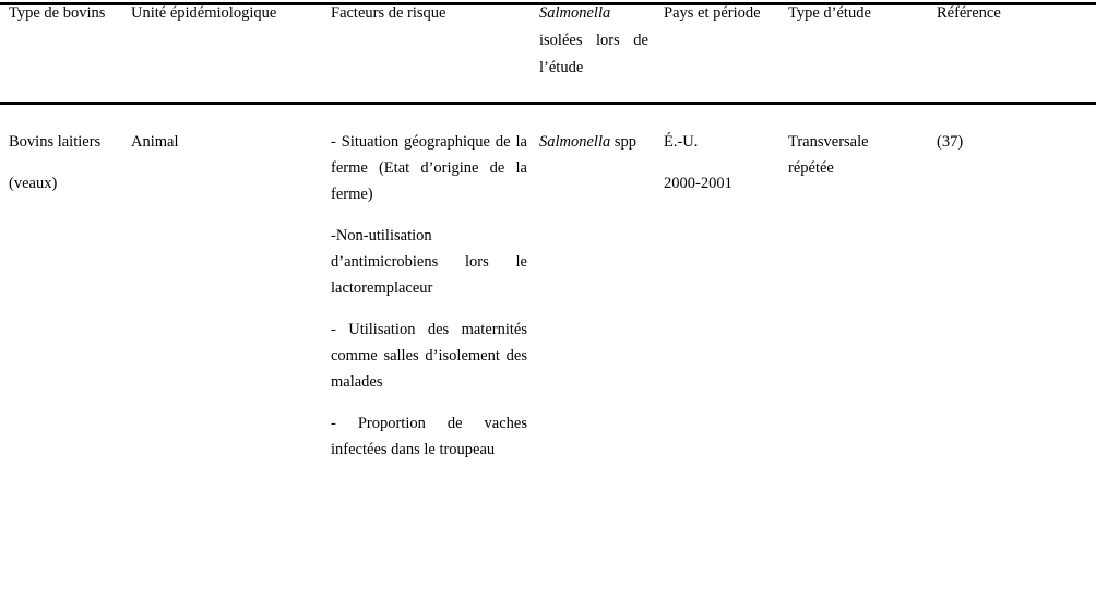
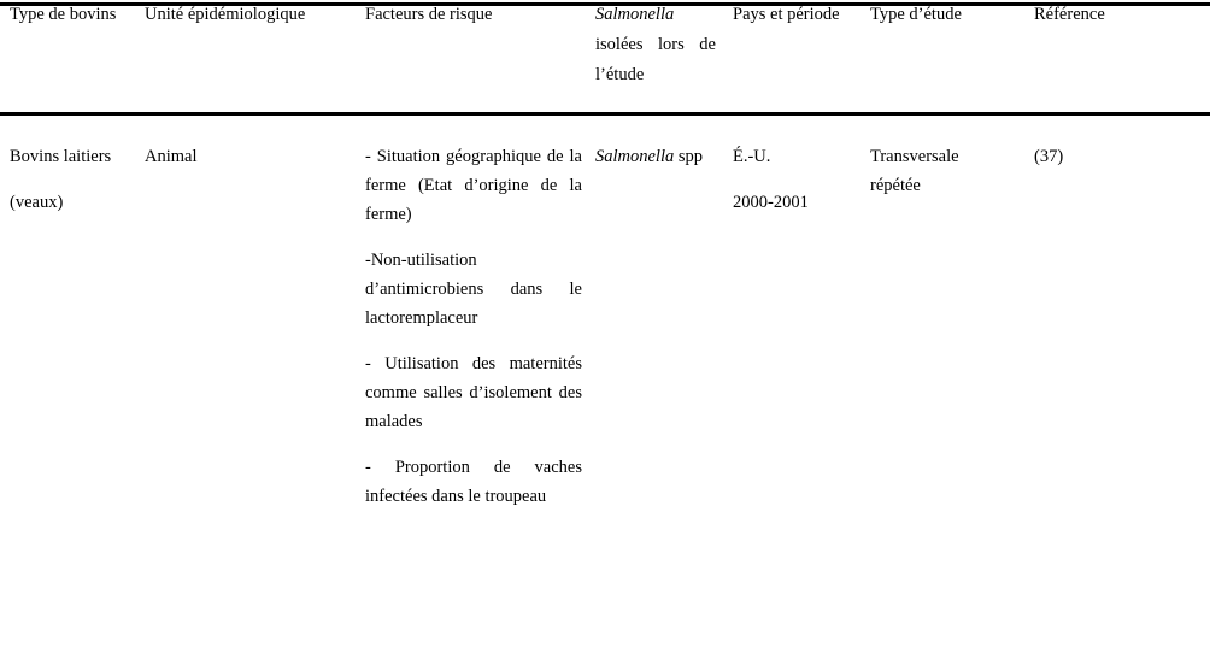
  Type de bovins	Unité épidémiologique	Facteurs de risque	Salmonella isolées lors de l’étude	Pays et période	Type d’étude	Référence
- Bovins laitiers (veaux)	Animal	- Situation géographique de la ferme (Etat d’origine de la ferme) -Non-utilisation d’antimicrobiens lors le lactoremplaceur - Utilisation des maternités comme salles d’isolement des malades - Proportion de vaches infectées dans le troupeau	Salmonella spp	É.-U. 2000-2001	Transversale répétée	(37)
+ Bovins laitiers (veaux)	Animal	- Situation géographique de la ferme (Etat d’origine de la ferme) -Non-utilisation d’antimicrobiens dans le lactoremplaceur - Utilisation des maternités comme salles d’isolement des malades - Proportion de vaches infectées dans le troupeau	Salmonella spp	É.-U. 2000-2001	Transversale répétée	(37)
